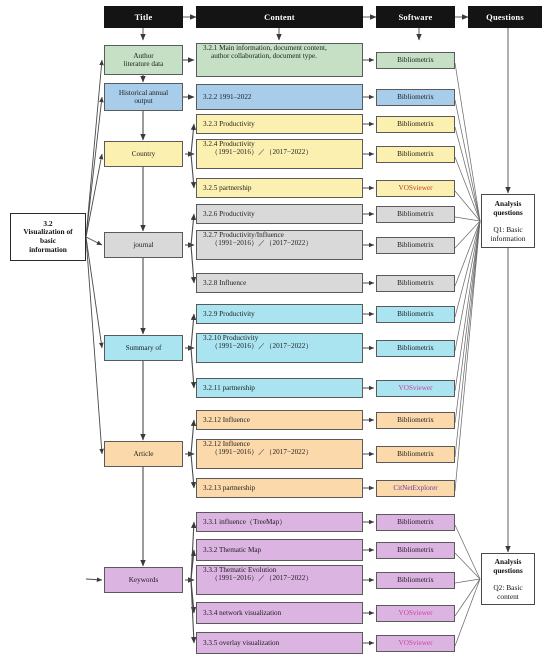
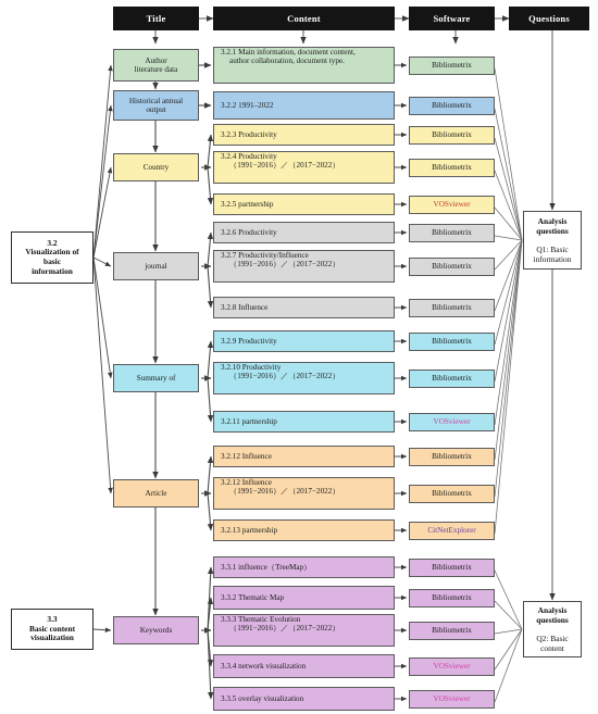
  Title
  Content
  Software
  Questions
  3.2
  Visualization of
  basic
  information
+ 3.3
+ Basic content
+ visualization
  Analysis
  questions
  Q1: Basic
  information
  Analysis
  questions
  Q2: Basic
  content
  Author
  literature data
  Historical annual
  output
  Country
  journal
  Summary of
  Article
  Keywords
  3.2.1 Main information, document content,
  author collaboration, document type.
  Bibliometrix
  3.2.2 1991–2022
  Bibliometrix
  3.2.3 Productivity
  Bibliometrix
  3.2.4 Productivity
  （1991−2016）／（2017−2022）
  Bibliometrix
  3.2.5 partnership
  VOSviewer
  3.2.6 Productivity
  Bibliometrix
  3.2.7 Productivity/Influence
  （1991−2016）／（2017−2022）
  Bibliometrix
  3.2.8 Influence
  Bibliometrix
  3.2.9 Productivity
  Bibliometrix
  3.2.10 Productivity
  （1991−2016）／（2017−2022）
  Bibliometrix
  3.2.11 partnership
  VOSviewer
  3.2.12 Influence
  Bibliometrix
  3.2.12 Influence
  （1991−2016）／（2017−2022）
  Bibliometrix
  3.2.13 partnership
  CitNetExplorer
  3.3.1 influence（TreeMap）
  Bibliometrix
  3.3.2 Thematic Map
  Bibliometrix
  3.3.3 Thematic Evolution
  （1991−2016）／（2017−2022）
  Bibliometrix
  3.3.4 network visualization
  VOSviewer
  3.3.5 overlay visualization
  VOSviewer
